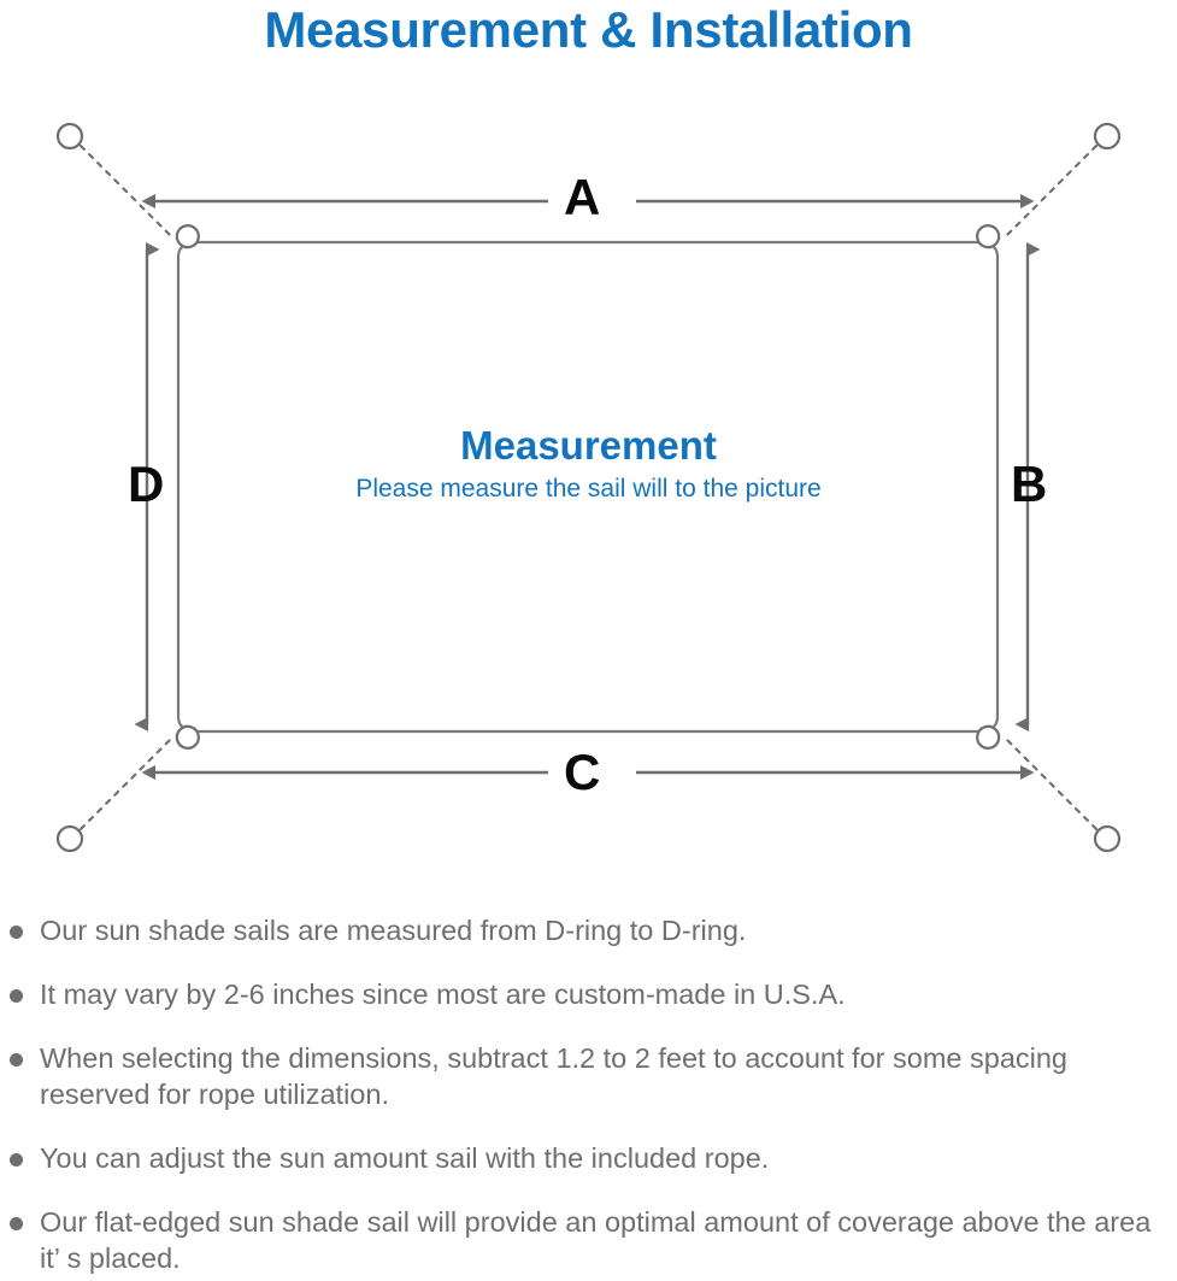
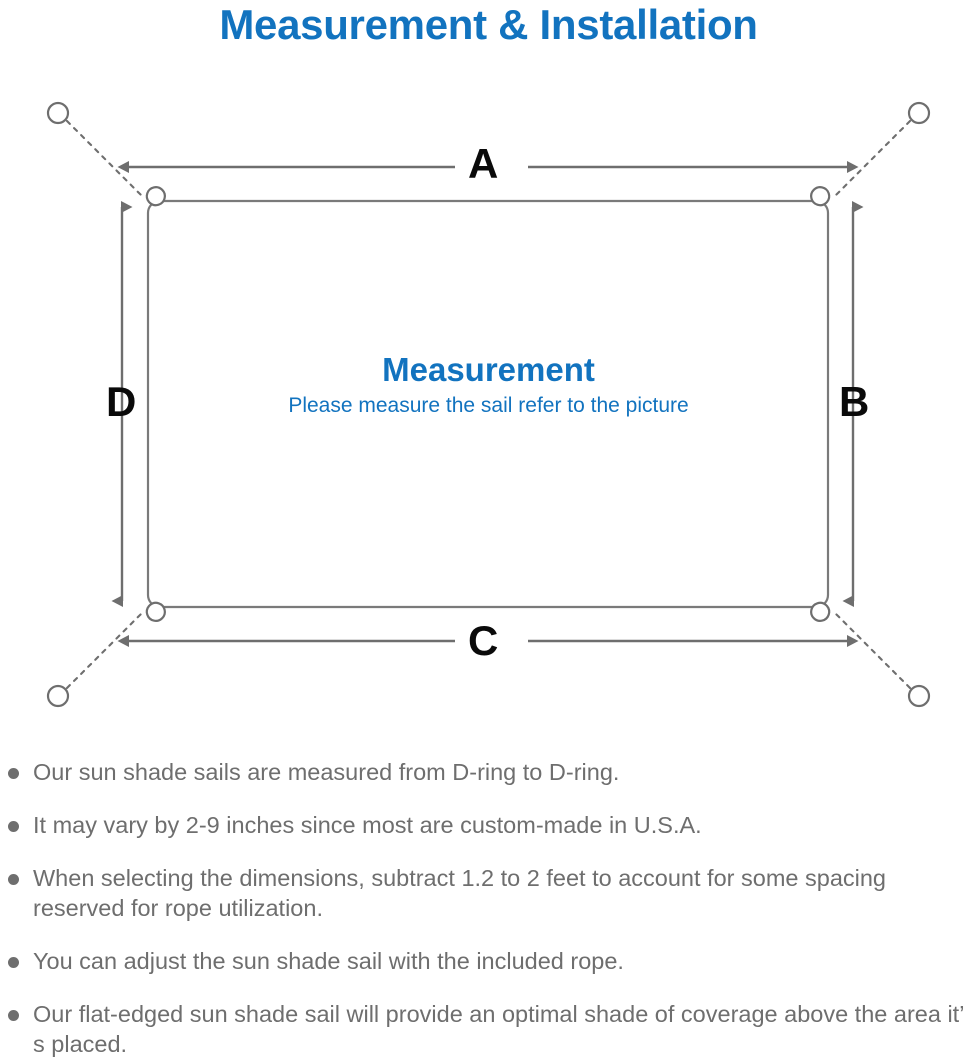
  Measurement & Installation
  A
  B
  C
  D
  Measurement
- Please measure the sail will to the picture
+ Please measure the sail refer to the picture
  Our sun shade sails are measured from D-ring to D-ring.
- It may vary by 2-6 inches since most are custom-made in U.S.A.
+ It may vary by 2-9 inches since most are custom-made in U.S.A.
  When selecting the dimensions, subtract 1.2 to 2 feet to account for some spacing reserved for rope utilization.
- You can adjust the sun amount sail with the included rope.
+ You can adjust the sun shade sail with the included rope.
- Our flat-edged sun shade sail will provide an optimal amount of coverage above the area it’ s placed.
+ Our flat-edged sun shade sail will provide an optimal shade of coverage above the area it’ s placed.
